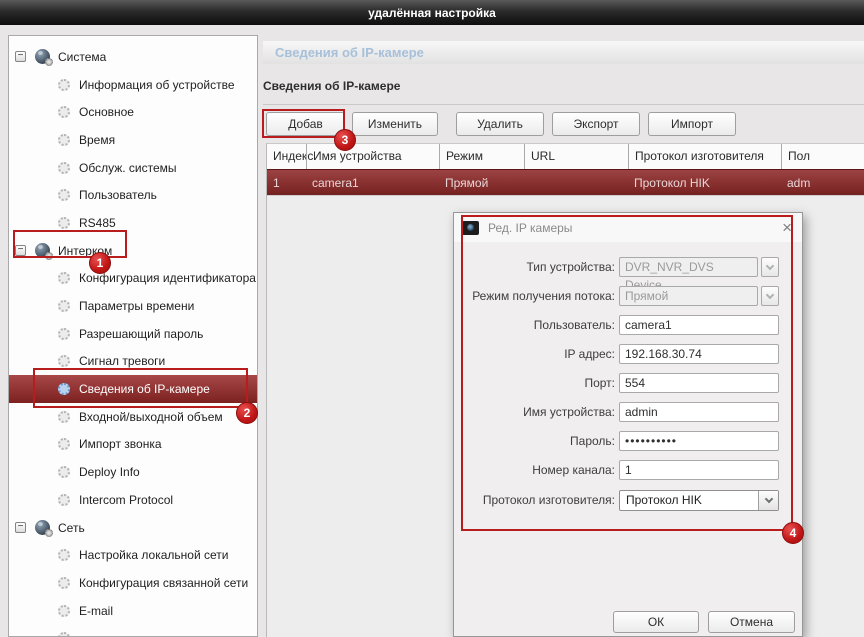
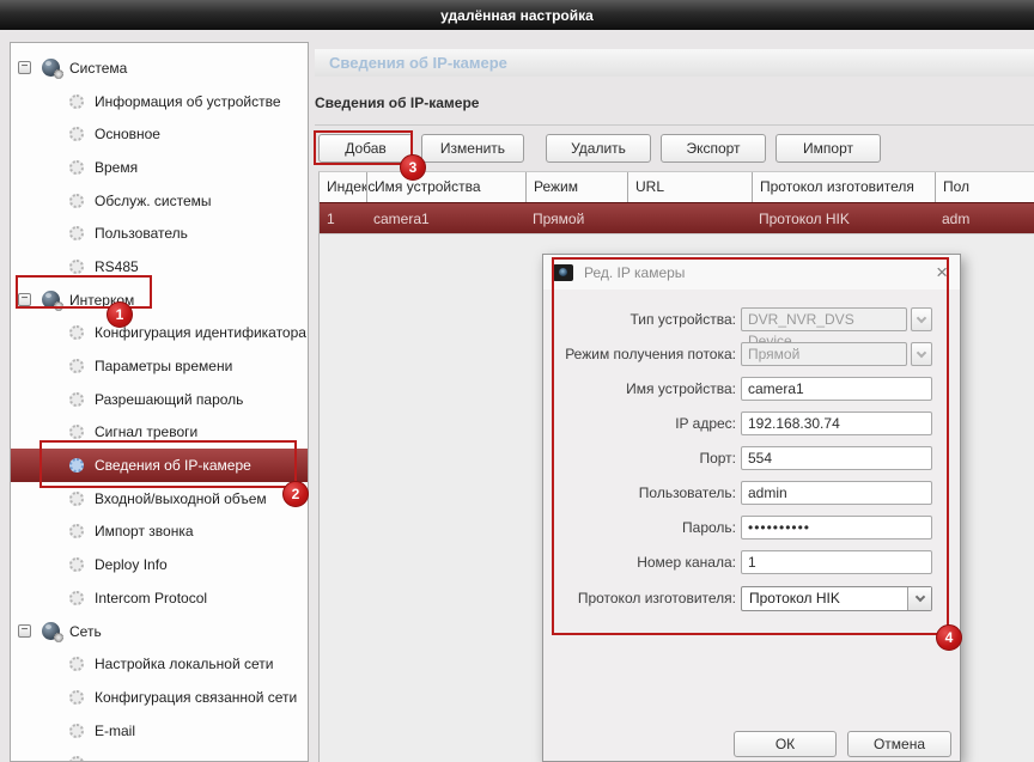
  удалённая настройка
  −
  Система
  Информация об устройстве
  Основное
  Время
  Обслуж. системы
  Пользователь
  RS485
  −
  Интерком
  Конфигурация идентификатора
  Параметры времени
  Разрешающий пароль
  Сигнал тревоги
  Сведения об IP-камере
  Входной/выходной объем
  Импорт звонка
  Deploy Info
  Intercom Protocol
  −
  Сеть
  Настройка локальной сети
  Конфигурация связанной сети
  E-mail
  Сведения об IP-камере
  Сведения об IP-камере
  Добав
  Изменить
  Удалить
  Экспорт
  Импорт
  Индекс
  Имя устройства
  URL
  Протокол изготовителя
  Пол
  1
  camera1
  Прямой
  Протокол HIK
  adm
  Ред. IP камеры
  ×
  Тип устройства:
  DVR_NVR_DVS Device
  Режим получения потока:
  Прямой
- Пользователь:
+ Имя устройства:
  camera1
  IP адрес:
  192.168.30.74
  Порт:
  554
- Имя устройства:
+ Пользователь:
  admin
  Пароль:
  ••••••••••
  Номер канала:
  1
  Протокол изготовителя:
  Протокол HIK
  ОК
  Отмена
  1
  2
  3
  4
